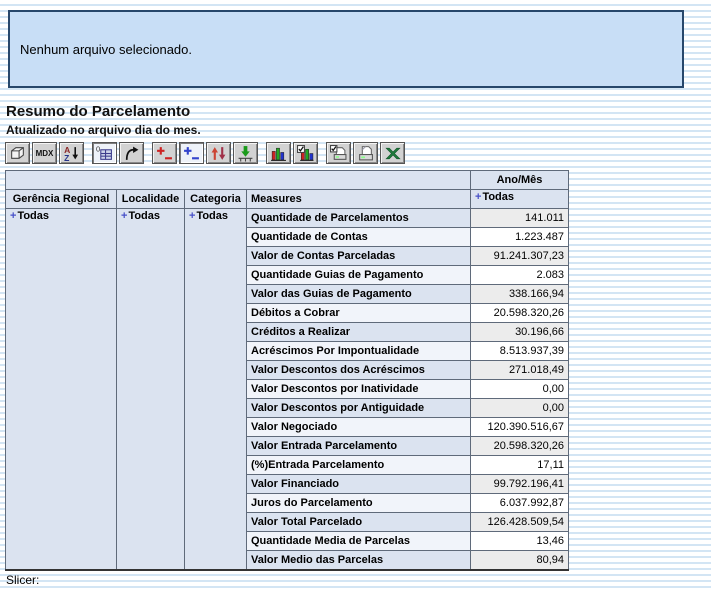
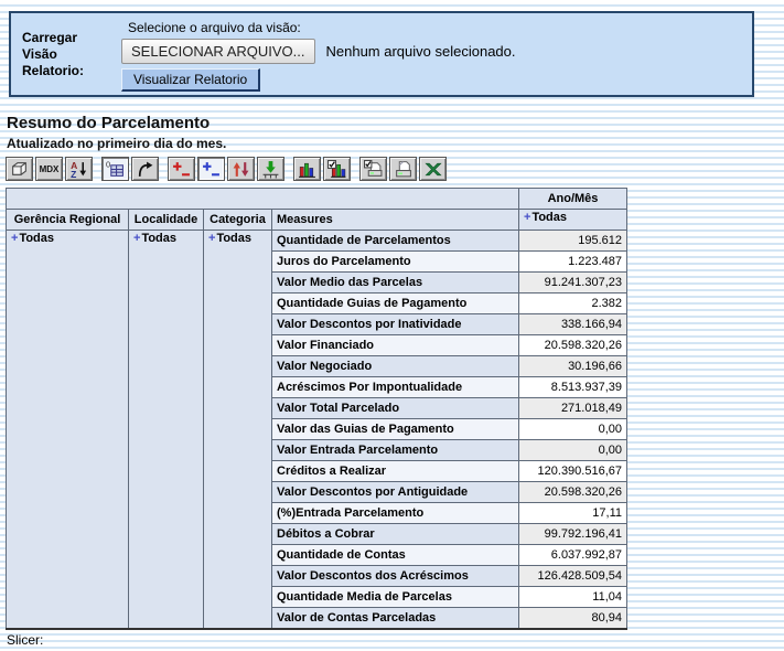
+ Carregar Visão Relatorio:
+ Selecione o arquivo da visão:
+ SELECIONAR ARQUIVO...
  Nenhum arquivo selecionado.
+ Visualizar Relatorio
  Resumo do Parcelamento
- Atualizado no arquivo dia do mes.
+ Atualizado no primeiro dia do mes.
  MDX
  A
  Z
  0
  	Ano/Mês
  Gerência Regional	Localidade	Categoria	Measures	+Todas
- +Todas	+Todas	+Todas	Quantidade de Parcelamentos	141.011
+ +Todas	+Todas	+Todas	Quantidade de Parcelamentos	195.612
- Quantidade de Contas	1.223.487
+ Juros do Parcelamento	1.223.487
- Valor de Contas Parceladas	91.241.307,23
+ Valor Medio das Parcelas	91.241.307,23
- Quantidade Guias de Pagamento	2.083
+ Quantidade Guias de Pagamento	2.382
- Valor das Guias de Pagamento	338.166,94
+ Valor Descontos por Inatividade	338.166,94
- Débitos a Cobrar	20.598.320,26
+ Valor Financiado	20.598.320,26
- Créditos a Realizar	30.196,66
+ Valor Negociado	30.196,66
  Acréscimos Por Impontualidade	8.513.937,39
- Valor Descontos dos Acréscimos	271.018,49
+ Valor Total Parcelado	271.018,49
- Valor Descontos por Inatividade	0,00
+ Valor das Guias de Pagamento	0,00
- Valor Descontos por Antiguidade	0,00
+ Valor Entrada Parcelamento	0,00
- Valor Negociado	120.390.516,67
+ Créditos a Realizar	120.390.516,67
- Valor Entrada Parcelamento	20.598.320,26
+ Valor Descontos por Antiguidade	20.598.320,26
  (%)Entrada Parcelamento	17,11
- Valor Financiado	99.792.196,41
+ Débitos a Cobrar	99.792.196,41
- Juros do Parcelamento	6.037.992,87
+ Quantidade de Contas	6.037.992,87
- Valor Total Parcelado	126.428.509,54
+ Valor Descontos dos Acréscimos	126.428.509,54
- Quantidade Media de Parcelas	13,46
+ Quantidade Media de Parcelas	11,04
- Valor Medio das Parcelas	80,94
+ Valor de Contas Parceladas	80,94
  Slicer:
